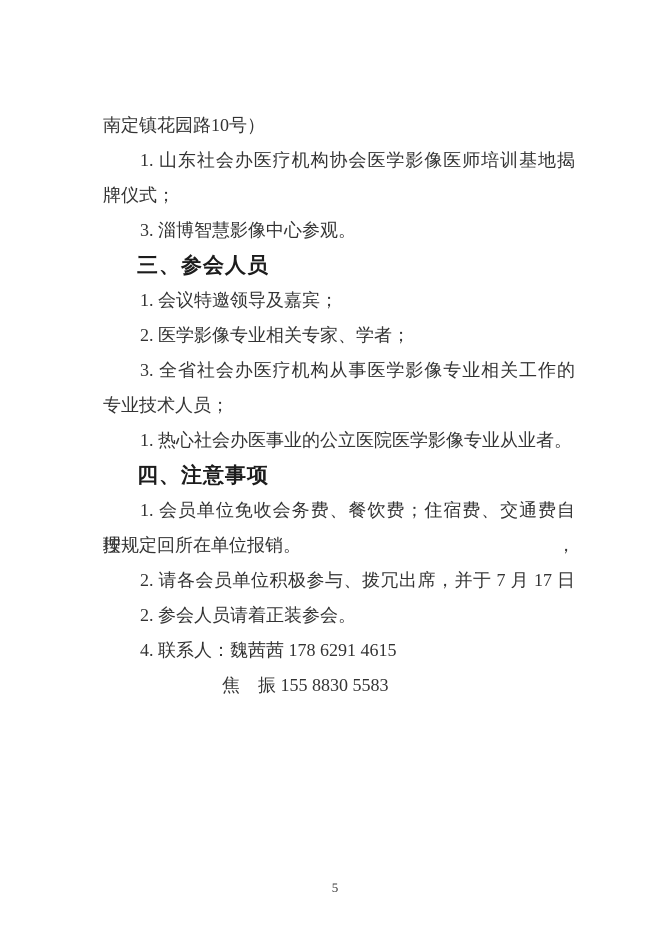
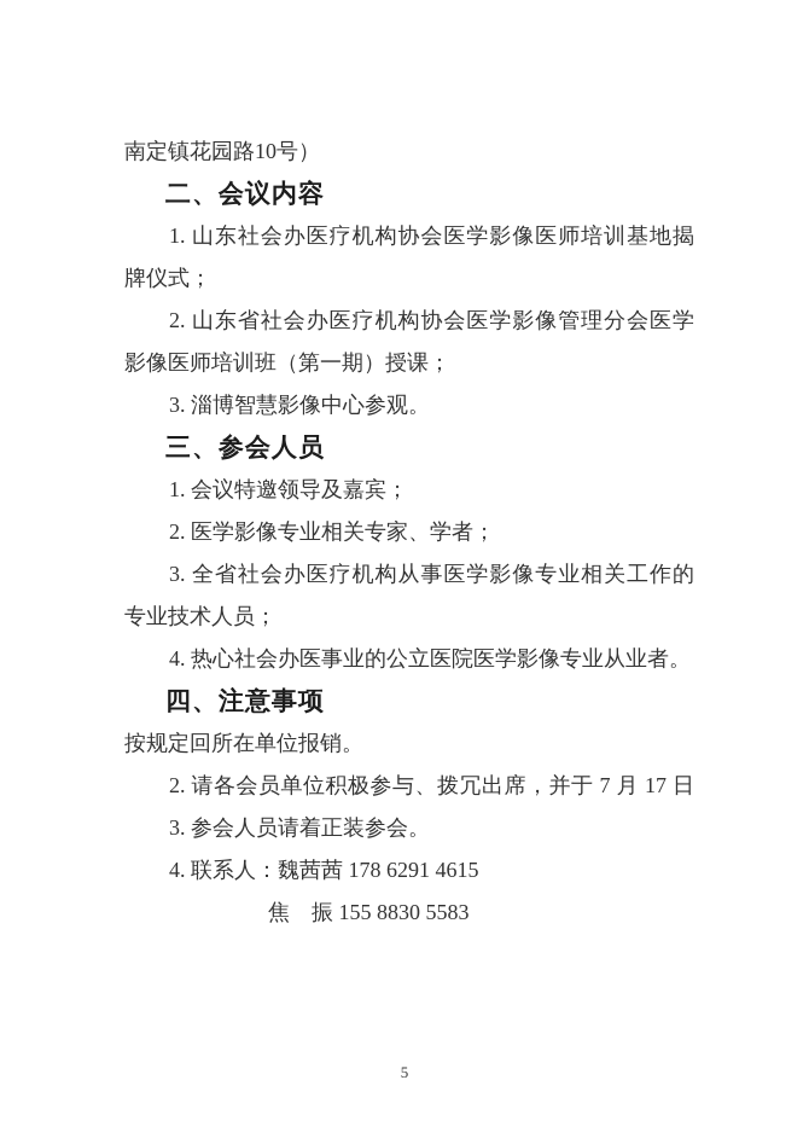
  南定镇花园路10号）
+ 二、会议内容
  1. 山东社会办医疗机构协会医学影像医师培训基地揭
  牌仪式；
+ 2. 山东省社会办医疗机构协会医学影像管理分会医学
+ 影像医师培训班（第一期）授课；
  3. 淄博智慧影像中心参观。
  三、参会人员
  1. 会议特邀领导及嘉宾；
  2. 医学影像专业相关专家、学者；
  3. 全省社会办医疗机构从事医学影像专业相关工作的
  专业技术人员；
- 1. 热心社会办医事业的公立医院医学影像专业从业者。
+ 4. 热心社会办医事业的公立医院医学影像专业从业者。
  四、注意事项
- 1. 会员单位免收会务费、餐饮费；住宿费、交通费自理，
  按规定回所在单位报销。
  2. 请各会员单位积极参与、拨冗出席，并于 7 月 17 日
- 2. 参会人员请着正装参会。
+ 3. 参会人员请着正装参会。
  4. 联系人：魏茜茜 178 6291 4615
  焦 振 155 8830 5583
  5
